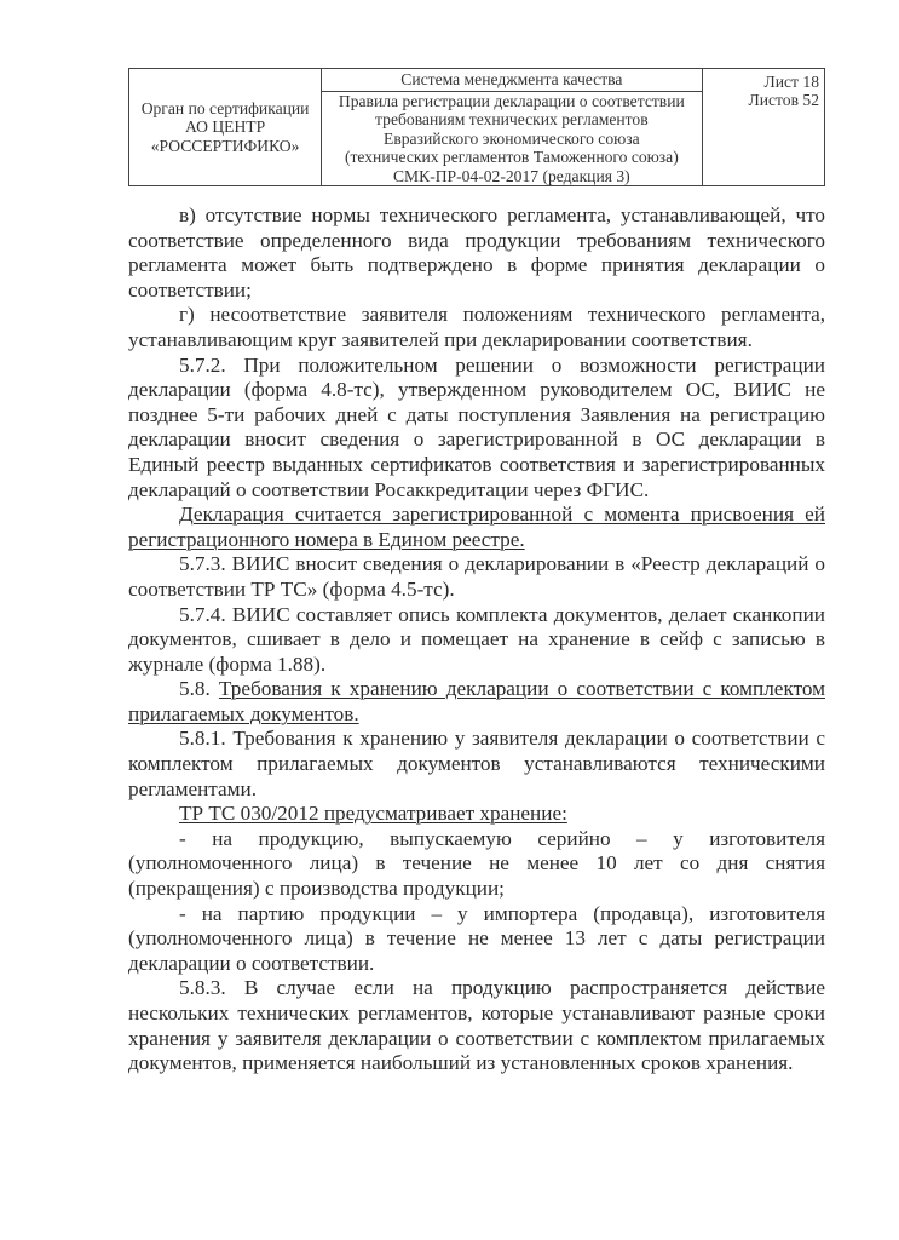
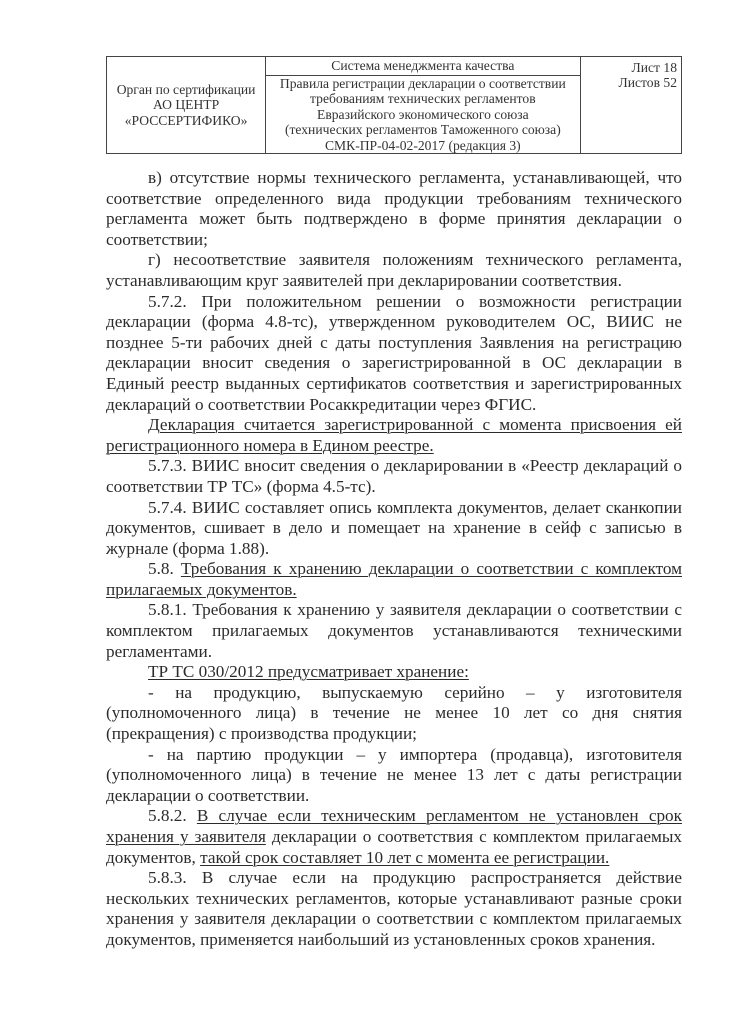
  Орган по сертификации АО ЦЕНТР «РОССЕРТИФИКО»	Система менеджмента качества	Лист 18 Листов 52
  Правила регистрации декларации о соответствии требованиям технических регламентов Евразийского экономического союза (технических регламентов Таможенного союза) СМК-ПР-04-02-2017 (редакция 3)
  в) отсутствие нормы технического регламента, устанавливающей, что соответствие определенного вида продукции требованиям технического регламента может быть подтверждено в форме принятия декларации о соответствии;
  г) несоответствие заявителя положениям технического регламента, устанавливающим круг заявителей при декларировании соответствия.
  5.7.2. При положительном решении о возможности регистрации декларации (форма 4.8-тс), утвержденном руководителем ОС, ВИИС не позднее 5-ти рабочих дней с даты поступления Заявления на регистрацию декларации вносит сведения о зарегистрированной в ОС декларации в Единый реестр выданных сертификатов соответствия и зарегистрированных деклараций о соответствии Росаккредитации через ФГИС.
  Декларация считается зарегистрированной с момента присвоения ей регистрационного номера в Едином реестре.
  5.7.3. ВИИС вносит сведения о декларировании в «Реестр деклараций о соответствии ТР ТС» (форма 4.5-тс).
  5.7.4. ВИИС составляет опись комплекта документов, делает сканкопии документов, сшивает в дело и помещает на хранение в сейф с записью в журнале (форма 1.88).
  5.8. Требования к хранению декларации о соответствии с комплектом прилагаемых документов.
  5.8.1. Требования к хранению у заявителя декларации о соответствии с комплектом прилагаемых документов устанавливаются техническими регламентами.
  ТР ТС 030/2012 предусматривает хранение:
  - на продукцию, выпускаемую серийно – у изготовителя (уполномоченного лица) в течение не менее 10 лет со дня снятия (прекращения) с производства продукции;
  - на партию продукции – у импортера (продавца), изготовителя (уполномоченного лица) в течение не менее 13 лет с даты регистрации декларации о соответствии.
+ 5.8.2. В случае если техническим регламентом не установлен срок хранения у заявителя декларации о соответствия с комплектом прилагаемых документов, такой срок составляет 10 лет с момента ее регистрации.
  5.8.3. В случае если на продукцию распространяется действие нескольких технических регламентов, которые устанавливают разные сроки хранения у заявителя декларации о соответствии с комплектом прилагаемых документов, применяется наибольший из установленных сроков хранения.
